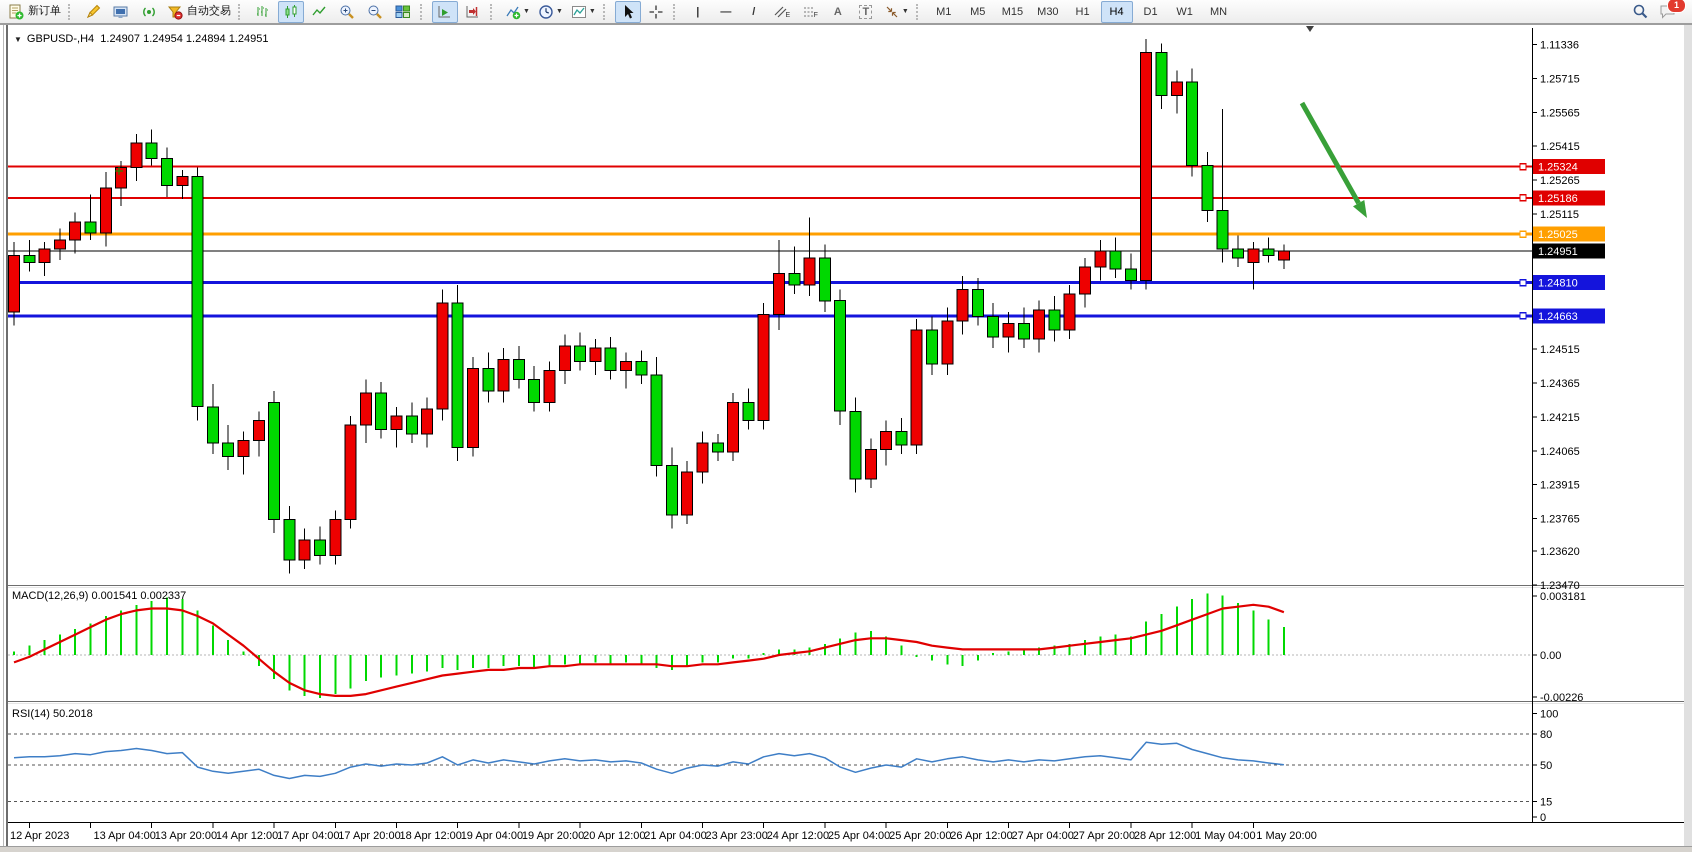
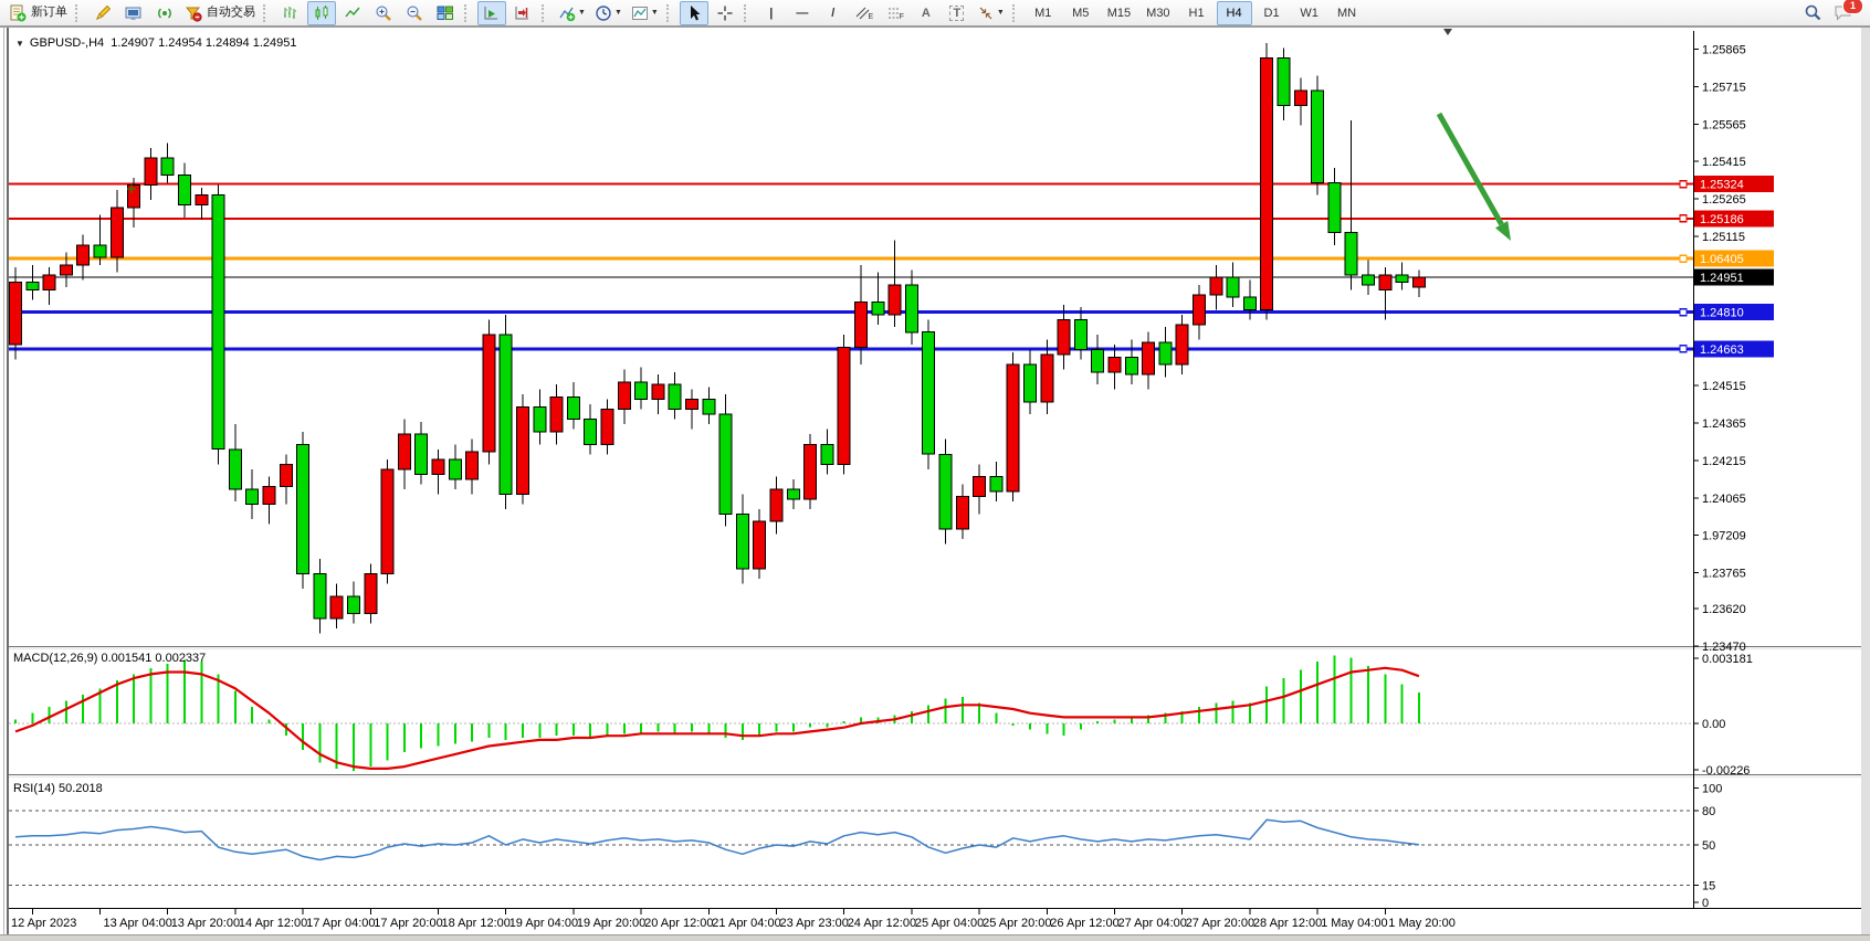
  新订单
  自动交易
  |
  —
  /
  A
  T
  M1
  M5
  M15
  M30
  H1
  H4
  D1
  W1
  MN
  1
- 1.11336
+ 1.25865
  1.25715
  1.25565
  1.25415
  1.25265
  1.25115
  1.24515
  1.24365
  1.24215
  1.24065
- 1.23915
+ 1.97209
  1.23765
  1.23620
  1.23470
  1.25324
  1.25186
- 1.25025
+ 1.06405
  1.24951
  1.24810
  1.24663
  0.003181
  0.00
  -0.00226
  100
  80
  50
  15
  0
  12 Apr 2023
  13 Apr 04:00
  13 Apr 20:00
  14 Apr 12:00
  17 Apr 04:00
  17 Apr 20:00
  18 Apr 12:00
  19 Apr 04:00
  19 Apr 20:00
  20 Apr 12:00
  21 Apr 04:00
  23 Apr 23:00
  24 Apr 12:00
  25 Apr 04:00
  25 Apr 20:00
  26 Apr 12:00
  27 Apr 04:00
  27 Apr 20:00
  28 Apr 12:00
  1 May 04:00
  1 May 20:00
  ▼ GBPUSD-,H4 1.24907 1.24954 1.24894 1.24951
  MACD(12,26,9) 0.001541 0.002337
  RSI(14) 50.2018
